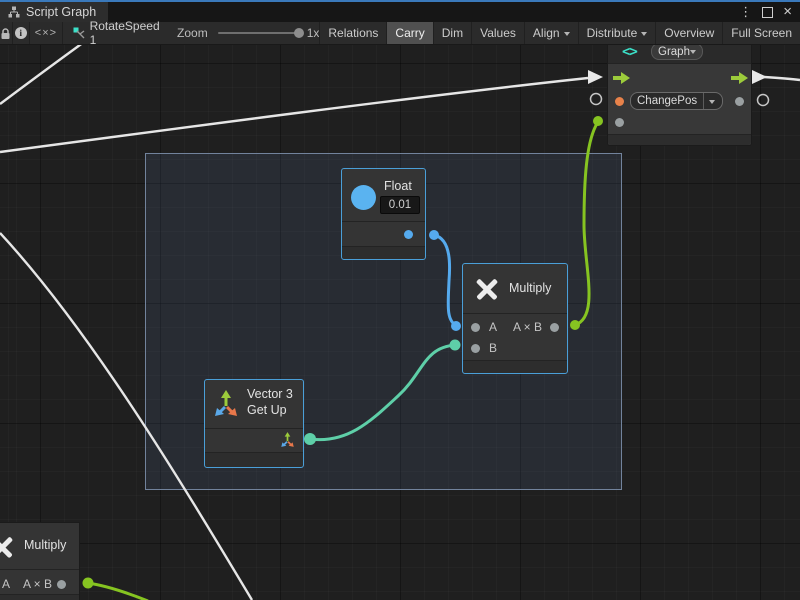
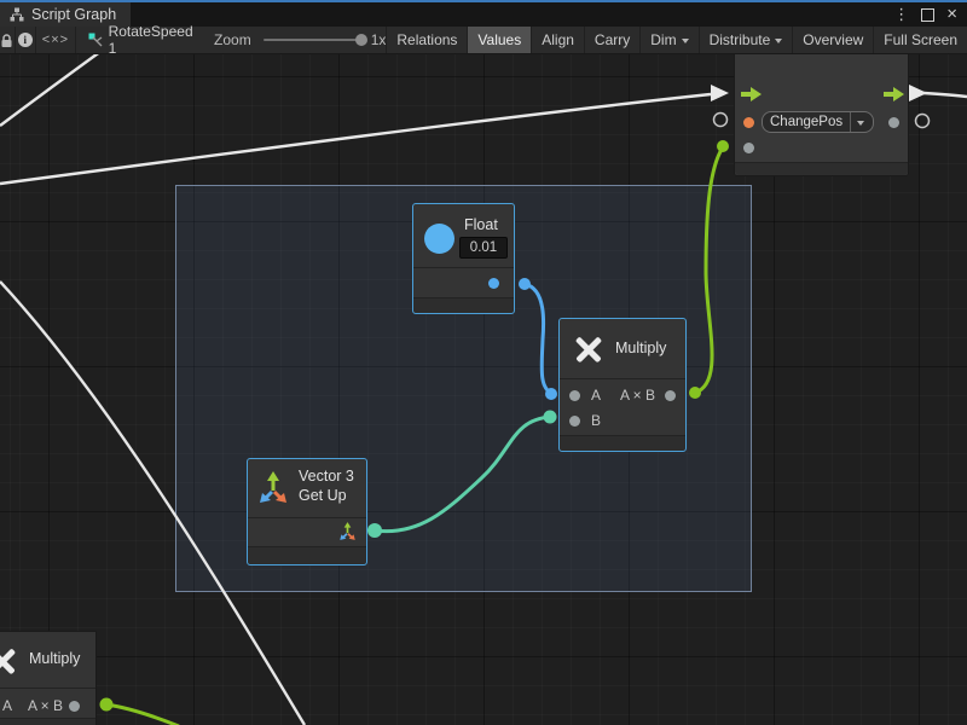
- <>
- Graph
  ChangePos
  Float
  0.01
  Multiply
  A
  A × B
  B
  Vector 3
  Get Up
  Multiply
  A
  A × B
  Script Graph
  ⋮
  ×
  i
  <×>
  RotateSpeed 1
  Zoom
  1x
  Relations
- Carry
+ Values
- Dim
+ Align
- Values
+ Carry
- Align
+ Dim
  Distribute
  Overview
  Full Screen
